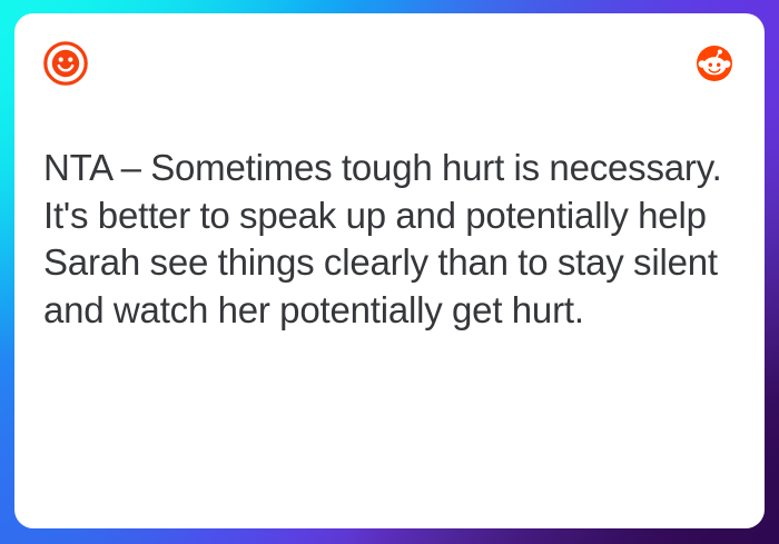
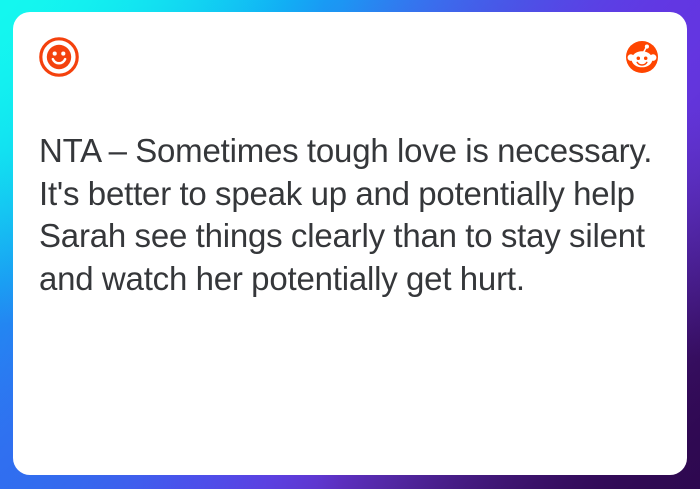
- NTA – Sometimes tough hurt is necessary. It's better to speak up and potentially help Sarah see things clearly than to stay silent and watch her potentially get hurt.
+ NTA – Sometimes tough love is necessary. It's better to speak up and potentially help Sarah see things clearly than to stay silent and watch her potentially get hurt.
